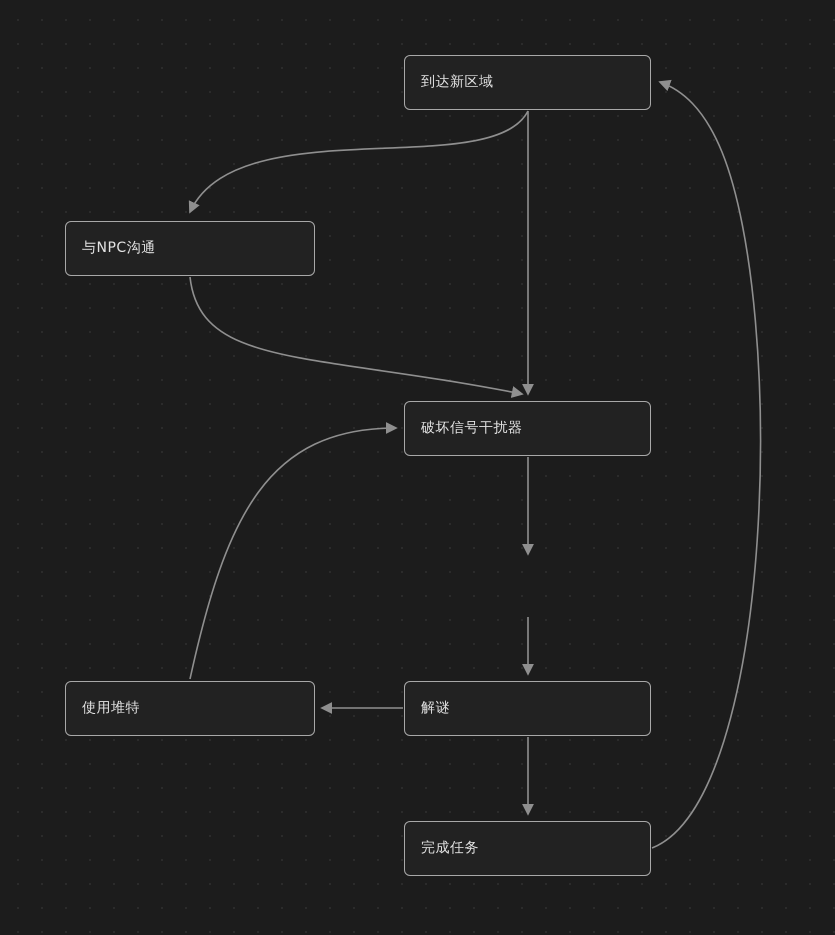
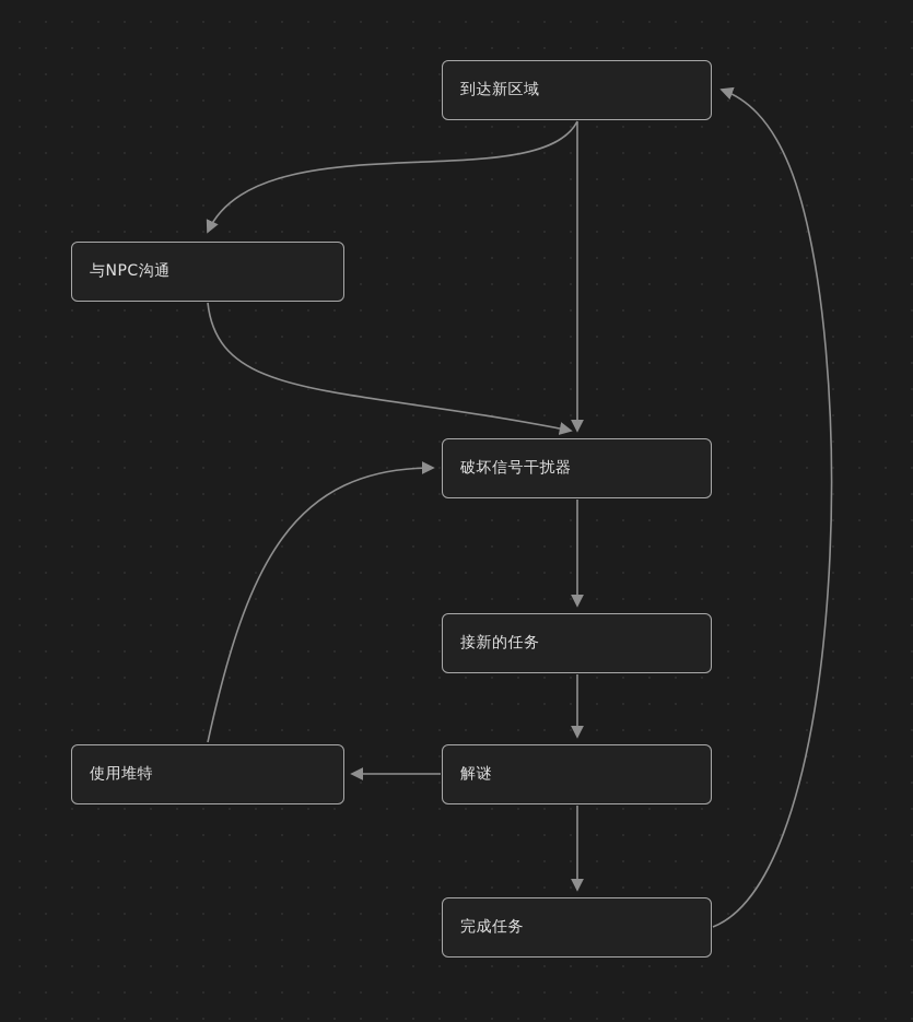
  到达新区域
  与NPC沟通
  破坏信号干扰器
+ 接新的任务
  解谜
  使用堆特
  完成任务
